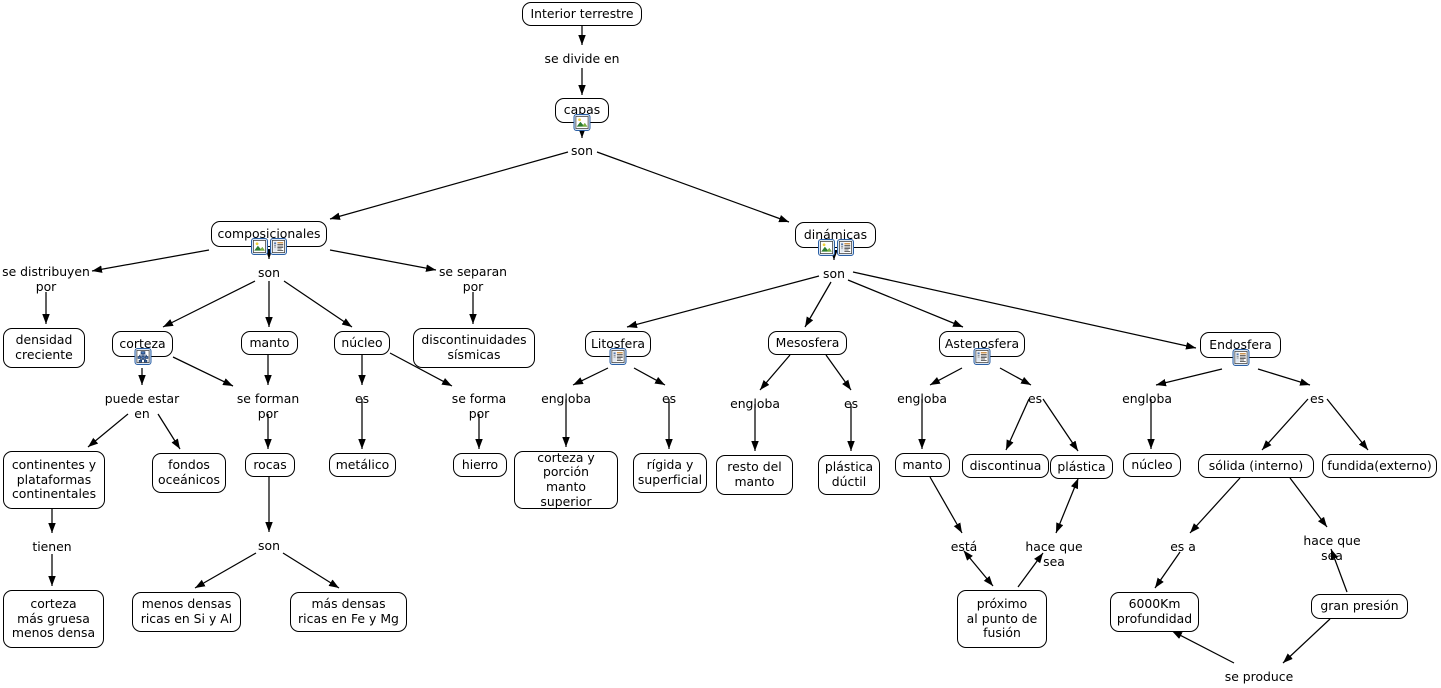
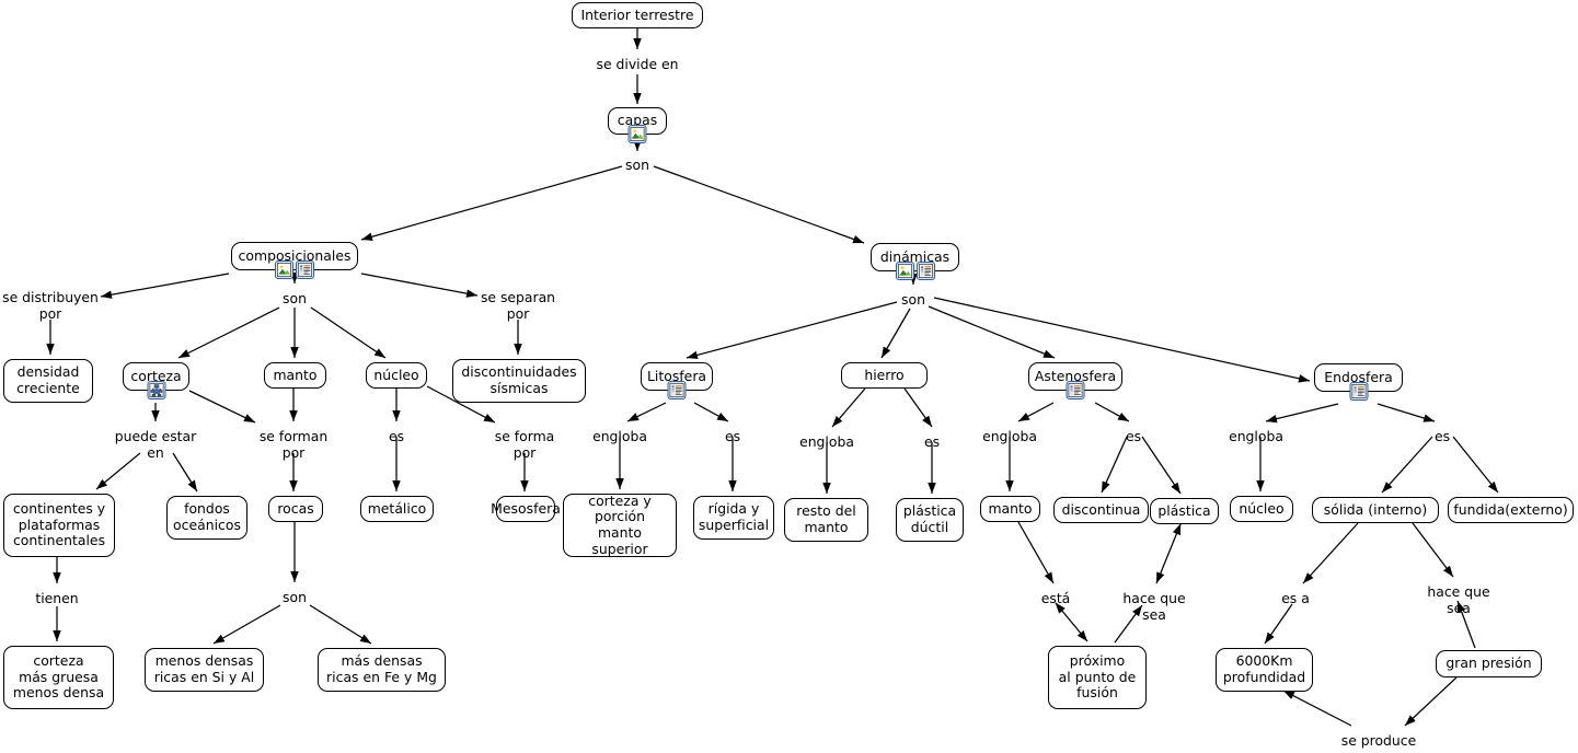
  Interior terrestre
  capas
  composicionales
  dinámicas
  densidad
  creciente
  corteza
  manto
  núcleo
  discontinuidades
  sísmicas
  Litosfera
- Mesosfera
+ hierro
  Astenosfera
  Endosfera
  continentes y
  plataformas
  continentales
  fondos
  oceánicos
  rocas
  metálico
- hierro
+ Mesosfera
  corteza y
  porción manto
  superior
  rígida y
  superficial
  resto del
  manto
  plástica
  dúctil
  manto
  discontinua
  plástica
  núcleo
  sólida (interno)
  fundida(externo)
  corteza
  más gruesa
  menos densa
  menos densas
  ricas en Si y Al
  más densas
  ricas en Fe y Mg
  próximo
  al punto de
  fusión
  6000Km
  profundidad
  gran presión
  se divide en
  son
  se distribuyen
  por
  son
  se separan
  por
  son
  puede estar
  en
  se forman
  por
  es
  se forma
  por
  engloba
  es
  engloba
  es
  engloba
  es
  engloba
  es
  tienen
  son
  está
  hace que
  sea
  es a
  hace que
  sea
  se produce
